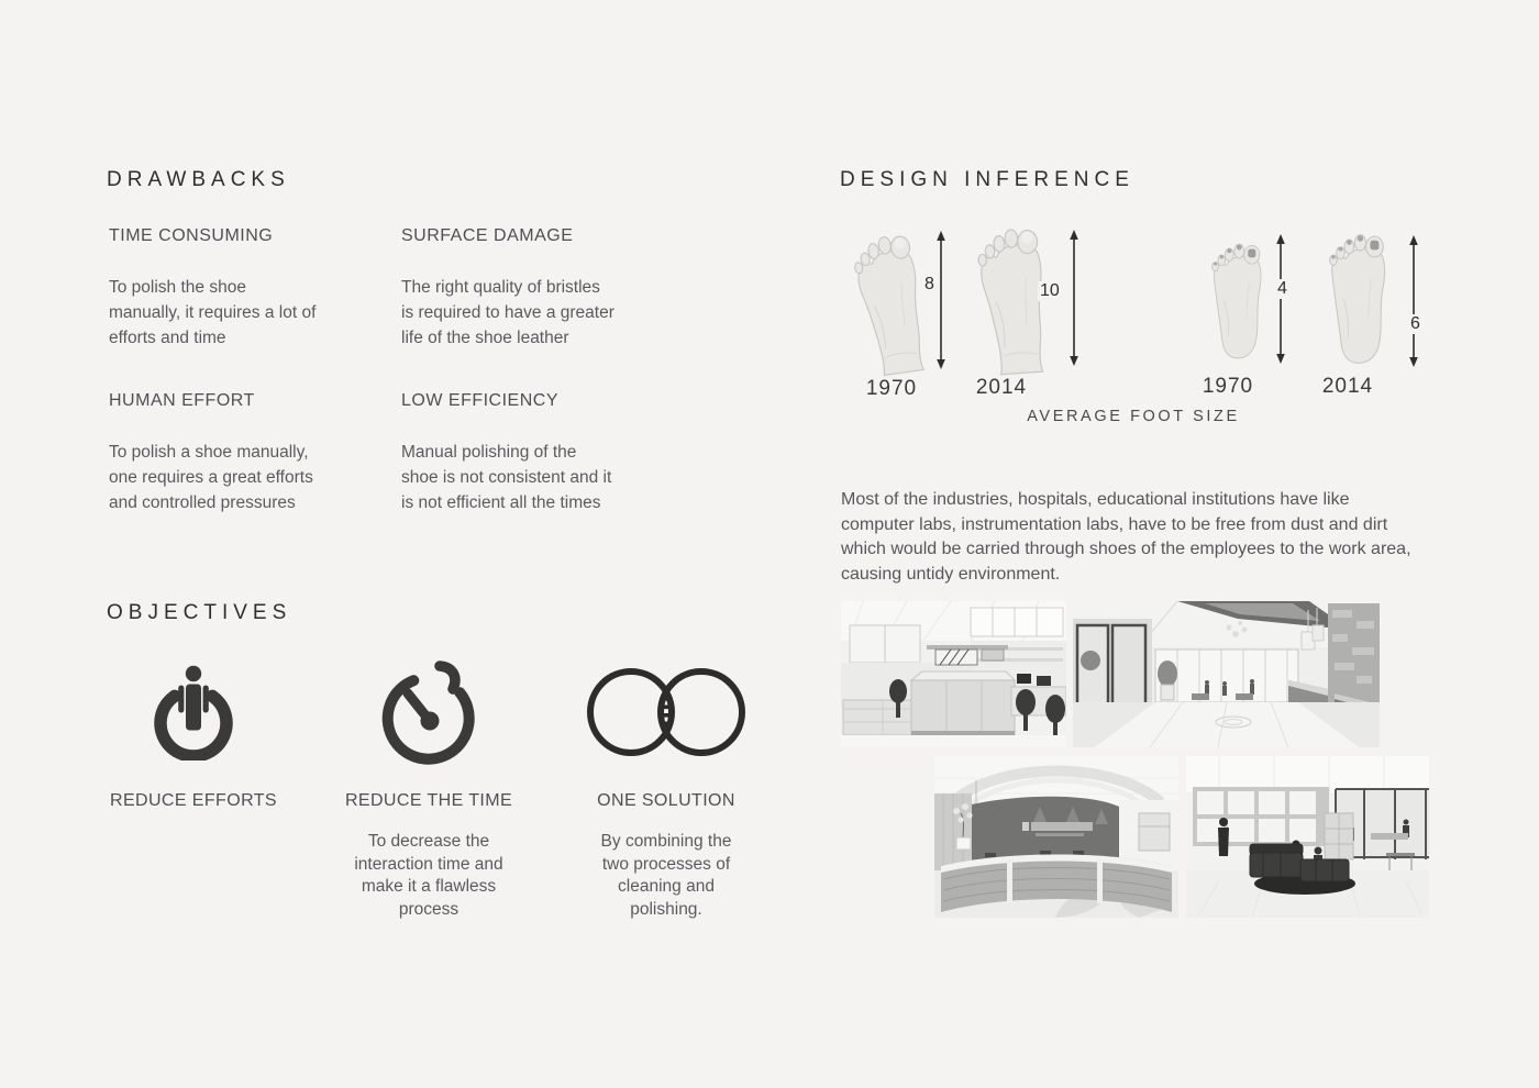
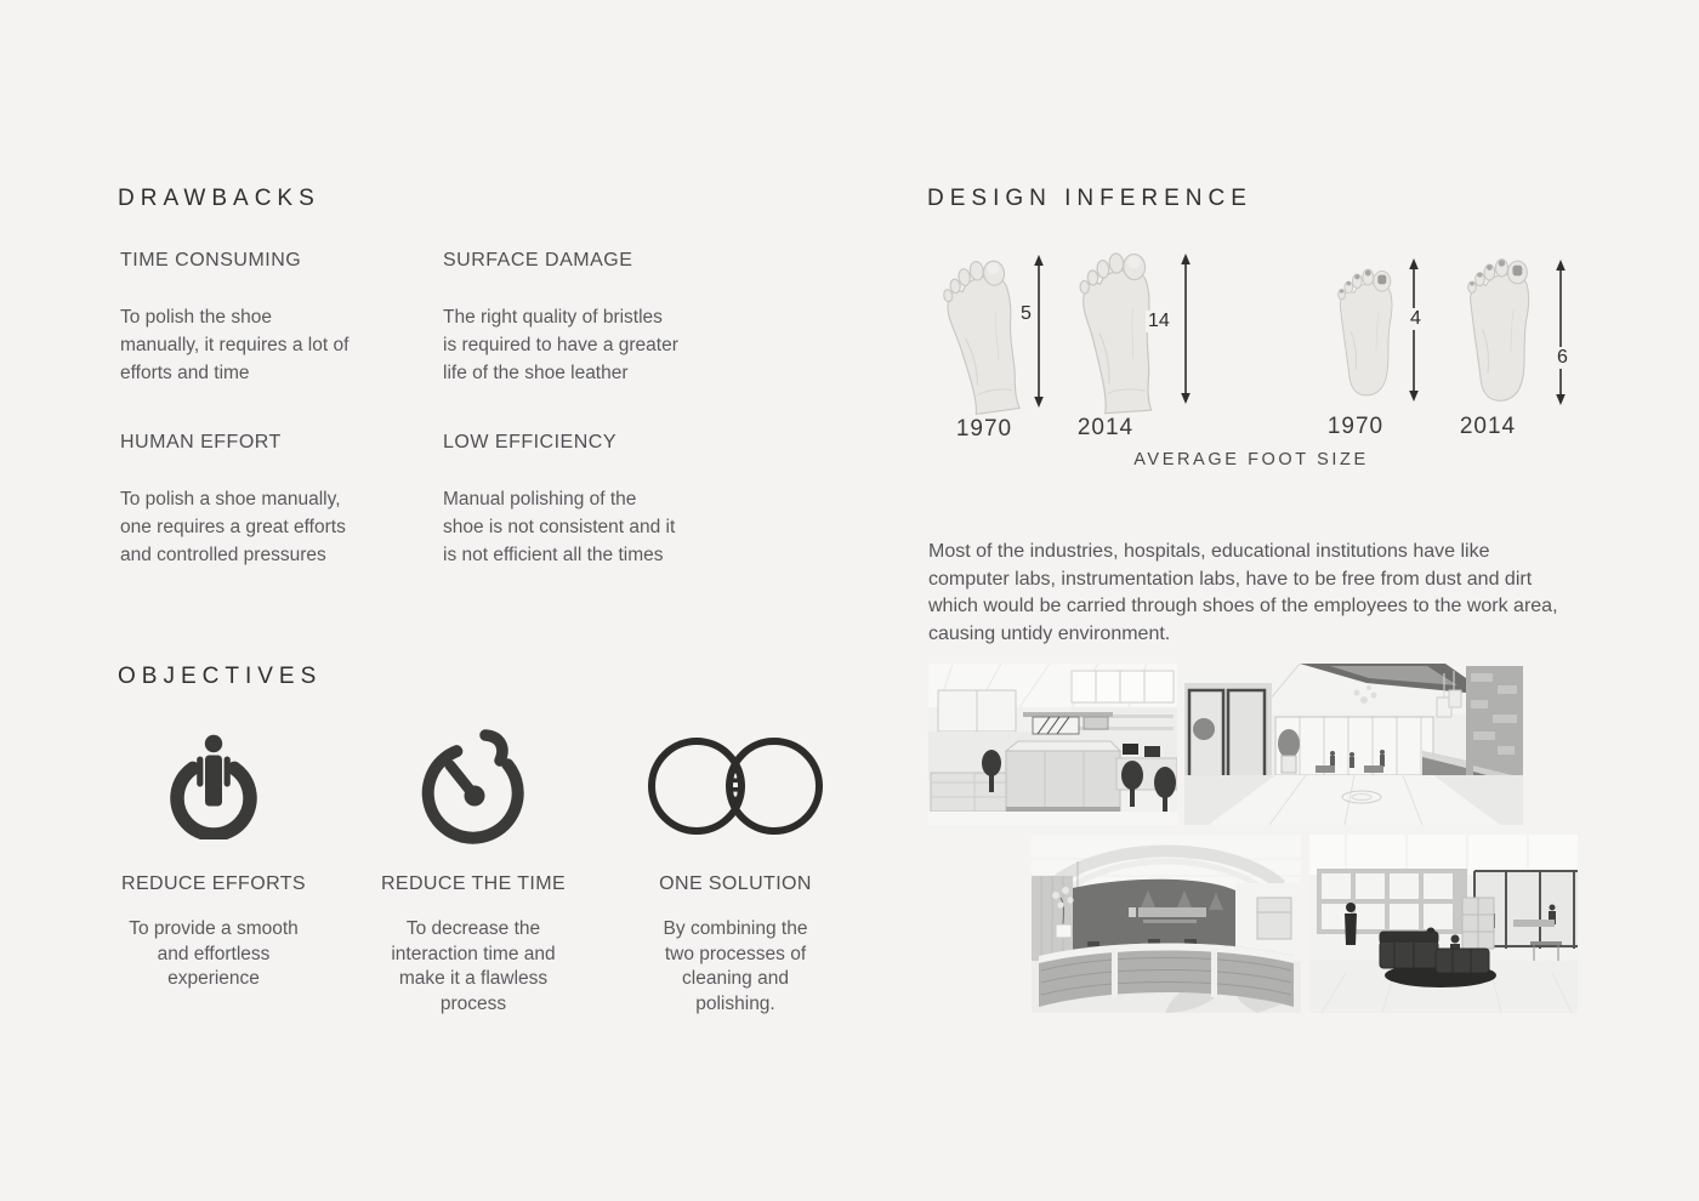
  DRAWBACKS
  TIME CONSUMING
  SURFACE DAMAGE
  To polish the shoe
  manually, it requires a lot of
  efforts and time
  The right quality of bristles
  is required to have a greater
  life of the shoe leather
  HUMAN EFFORT
  LOW EFFICIENCY
  To polish a shoe manually,
  one requires a great efforts
  and controlled pressures
  Manual polishing of the
  shoe is not consistent and it
  is not efficient all the times
  OBJECTIVES
  REDUCE EFFORTS
+ To provide a smooth
+ and effortless
+ experience
  REDUCE THE TIME
  To decrease the
  interaction time and
  make it a flawless
  process
  ONE SOLUTION
  By combining the
  two processes of
  cleaning and
  polishing.
  DESIGN INFERENCE
- 8
+ 5
- 10
+ 14
  4
  6
  1970
  2014
  1970
  2014
  AVERAGE FOOT SIZE
  Most of the industries, hospitals, educational institutions have like
  computer labs, instrumentation labs, have to be free from dust and dirt
  which would be carried through shoes of the employees to the work area,
  causing untidy environment.
